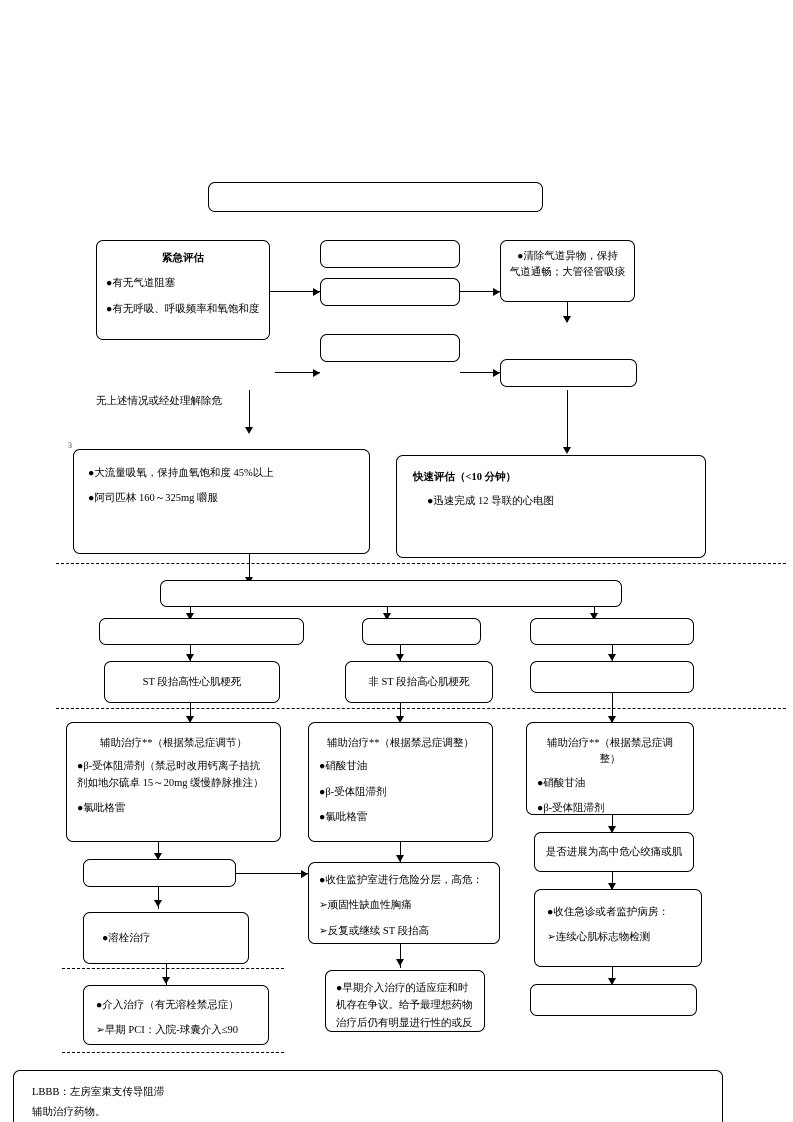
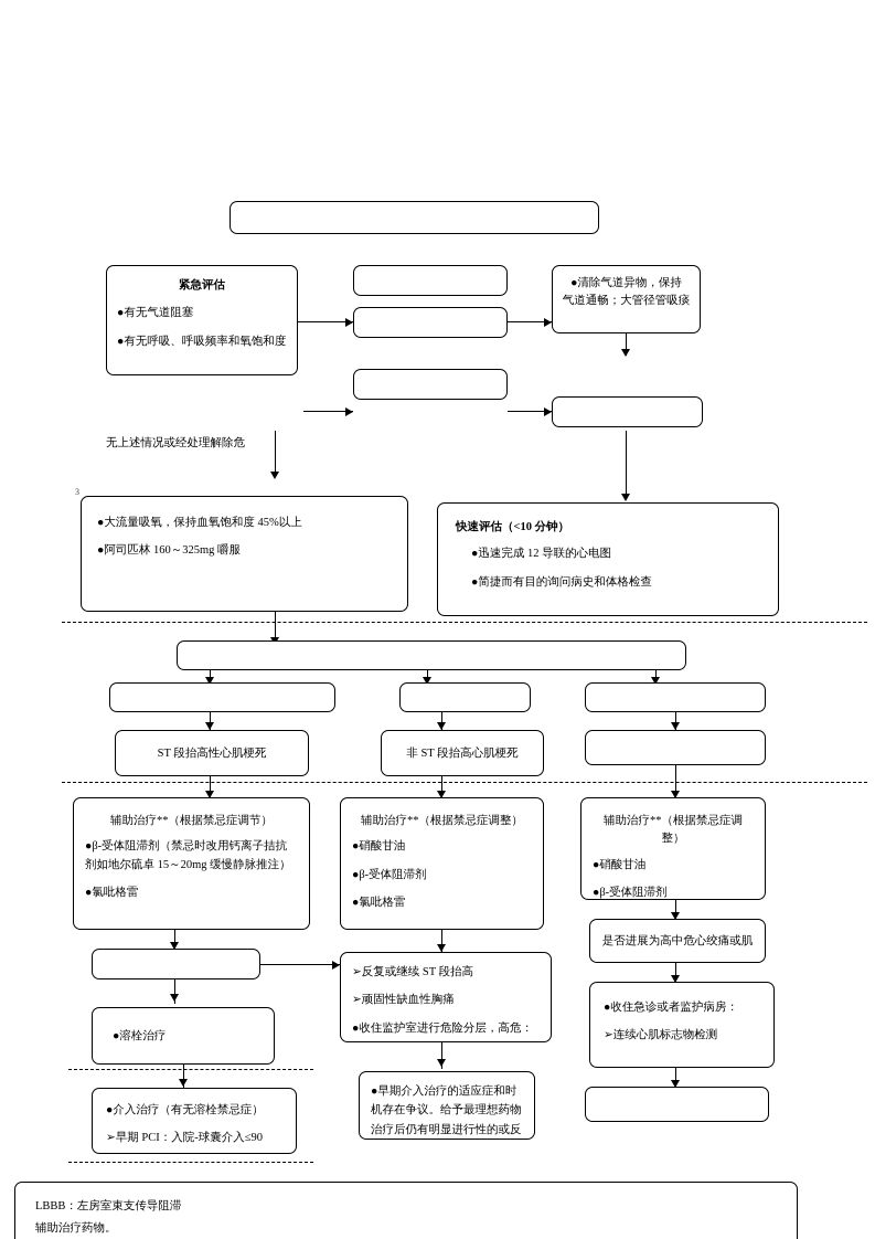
  紧急评估
  ●有无气道阻塞
  ●有无呼吸、呼吸频率和氧饱和度
  ●清除气道异物，保持
  气道通畅；大管径管吸痰
  无上述情况或经处理解除危
  3
  ●大流量吸氧，保持血氧饱和度 45%以上
  ●阿司匹林 160～325mg 嚼服
  快速评估（<10 分钟）
  ●迅速完成 12 导联的心电图
+ ●简捷而有目的询问病史和体格检查
  ST 段抬高性心肌梗死
  非 ST 段抬高心肌梗死
  辅助治疗**（根据禁忌症调节）
  ●β-受体阻滞剂（禁忌时改用钙离子拮抗剂如地尔硫卓 15～20mg 缓慢静脉推注）
  ●氯吡格雷
  辅助治疗**（根据禁忌症调整）
  ●硝酸甘油
  ●β-受体阻滞剂
  ●氯吡格雷
  辅助治疗**（根据禁忌症调整）
  ●硝酸甘油
  ●β-受体阻滞剂
  是否进展为高中危心绞痛或肌
  ●溶栓治疗
- ●收住监护室进行危险分层，高危：
+ ➢反复或继续 ST 段抬高
  ➢顽固性缺血性胸痛
- ➢反复或继续 ST 段抬高
+ ●收住监护室进行危险分层，高危：
  ●收住急诊或者监护病房：
  ➢连续心肌标志物检测
  ●介入治疗（有无溶栓禁忌症）
  ➢早期 PCI：入院-球囊介入≤90
  ●早期介入治疗的适应症和时机存在争议。给予最理想药物治疗后仍有明显进行性的或反
  LBBB：左房室束支传导阻滞
  辅助治疗药物。
